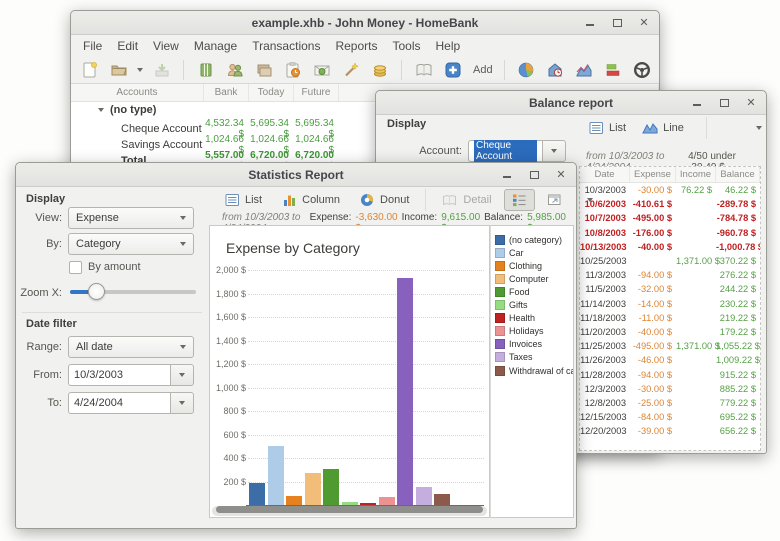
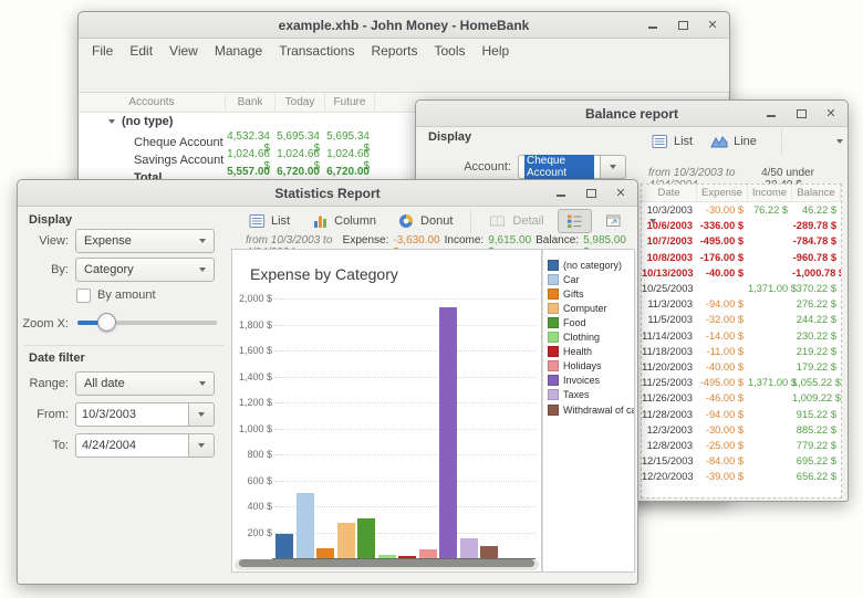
  example.xhb - John Money - HomeBank
  ✕
  File
  Edit
  View
  Manage
  Transactions
  Reports
  Tools
  Help
- Add
  Accounts
  Bank
  Today
  Future
  (no type)
  Cheque Account
  4,532.34 $
  5,695.34 $
  5,695.34 $
  Savings Account
  1,024.66 $
  1,024.66 $
  1,024.66 $
  Total
  5,557.00
  6,720.00
  6,720.00
  Balance report
  ✕
  Display
  Account:
  Cheque Account
  List
  Line
  Date
  Expense
  Income
  Balance
  10/3/2003
  -30.00 $
  76.22 $
  46.22 $
  10/6/2003
- -410.61 $
+ -336.00 $
  -289.78 $
  10/7/2003
  -495.00 $
  -784.78 $
  10/8/2003
  -176.00 $
  -960.78 $
  10/13/2003
  -40.00 $
  -1,000.78
  10/25/2003
  1,371.00
  370.22 $
  11/3/2003
  -94.00 $
  276.22 $
  11/5/2003
  -32.00 $
  244.22 $
  11/14/2003
  -14.00 $
  230.22 $
  11/18/2003
  -11.00 $
  219.22 $
  11/20/2003
  -40.00 $
  179.22 $
  11/25/2003
  -495.00 $
  1,371.00
  1,055.22 $
  11/26/2003
  -46.00 $
  1,009.22 $
  11/28/2003
  -94.00 $
  915.22 $
  12/3/2003
  -30.00 $
  885.22 $
  12/8/2003
  -25.00 $
  779.22 $
  12/15/2003
  -84.00 $
  695.22 $
  12/20/2003
  -39.00 $
  656.22 $
  Statistics Report
  ✕
  Display
  View:
  Expense
  By:
  Category
  By amount
  Zoom X:
  Date filter
  Range:
  All date
  From:
  10/3/2003
  To:
  4/24/2004
  List
  Column
  Donut
  Detail
  Expense:
  -3,630.00
  Income:
  9,615.00
  Balance:
  5,985.00
  Expense by Category
  200 $
  400 $
  600 $
  800 $
  1,000 $
  1,200 $
  1,400 $
  1,600 $
  1,800 $
  2,000 $
  (no category)
  Car
- Clothing
+ Gifts
  Computer
  Food
- Gifts
+ Clothing
  Health
  Holidays
  Invoices
  Taxes
  Withdrawal of c
